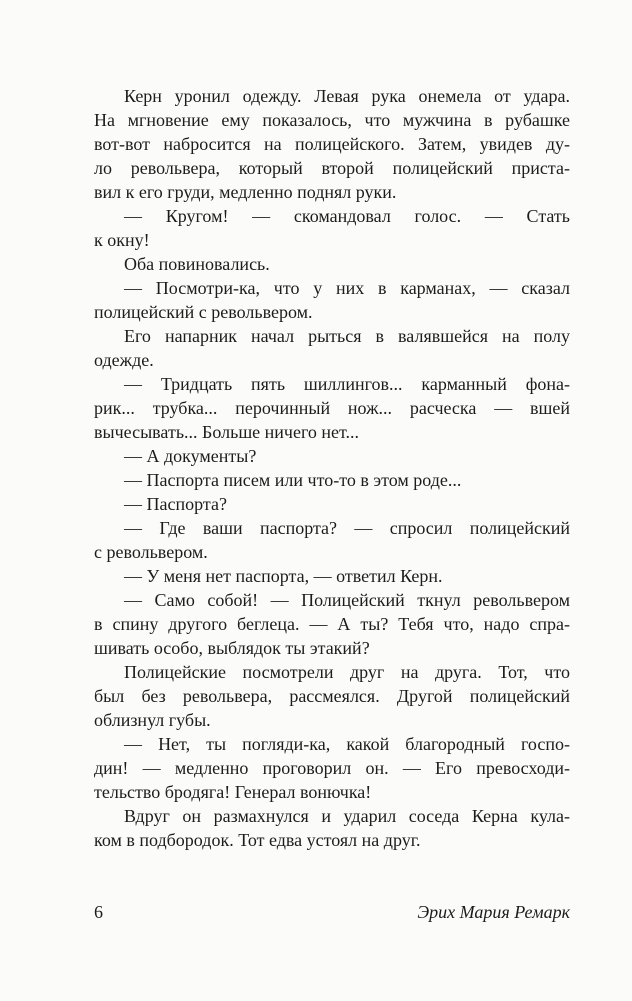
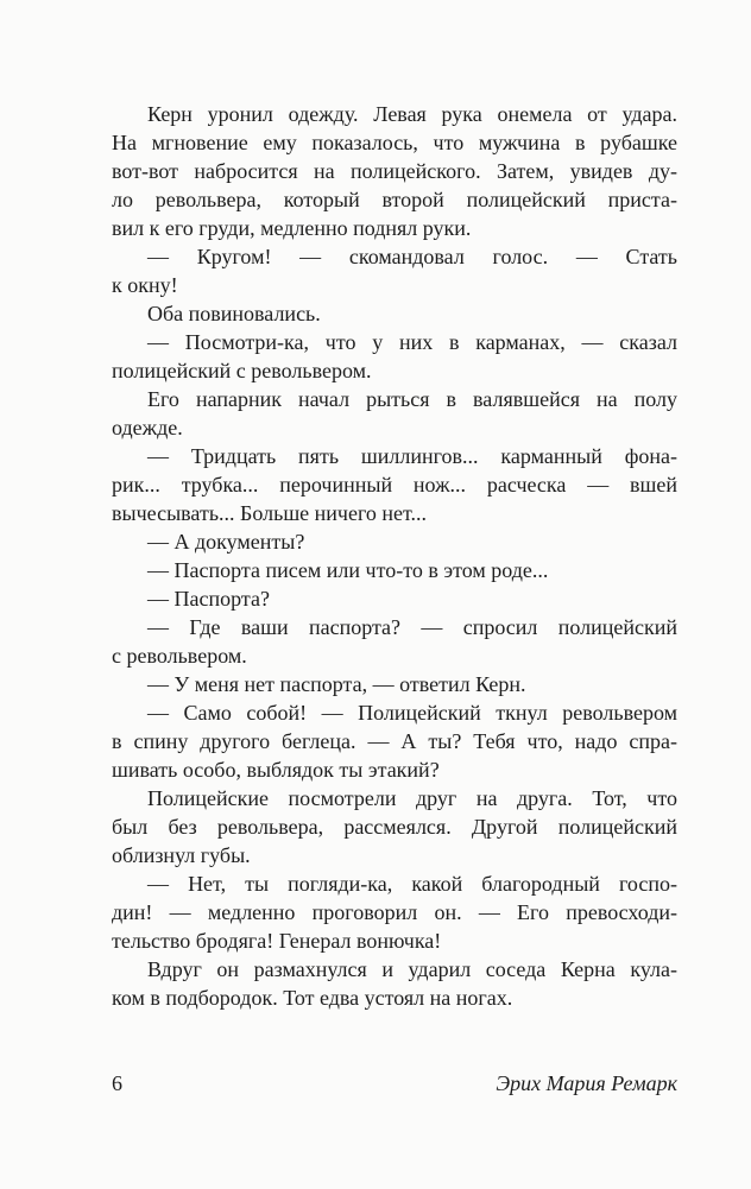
  Керн уронил одежду. Левая рука онемела от удара.
  На мгновение ему показалось, что мужчина в рубашке
  вот-вот набросится на полицейского. Затем, увидев ду-
  ло револьвера, который второй полицейский приста-
  вил к его груди, медленно поднял руки.
  — Кругом! — скомандовал голос. — Стать
  к окну!
  Оба повиновались.
  — Посмотри-ка, что у них в карманах, — сказал
  полицейский с револьвером.
  Его напарник начал рыться в валявшейся на полу
  одежде.
  — Тридцать пять шиллингов... карманный фона-
  рик... трубка... перочинный нож... расческа — вшей
  вычесывать... Больше ничего нет...
  — А документы?
  — Паспорта писем или что-то в этом роде...
  — Паспорта?
  — Где ваши паспорта? — спросил полицейский
  с револьвером.
  — У меня нет паспорта, — ответил Керн.
  — Само собой! — Полицейский ткнул револьвером
  в спину другого беглеца. — А ты? Тебя что, надо спра-
  шивать особо, выблядок ты этакий?
  Полицейские посмотрели друг на друга. Тот, что
  был без револьвера, рассмеялся. Другой полицейский
  облизнул губы.
  — Нет, ты погляди-ка, какой благородный госпо-
  дин! — медленно проговорил он. — Его превосходи-
  тельство бродяга! Генерал вонючка!
  Вдруг он размахнулся и ударил соседа Керна кула-
- ком в подбородок. Тот едва устоял на друг.
+ ком в подбородок. Тот едва устоял на ногах.
  6
  Эрих Мария Ремарк
